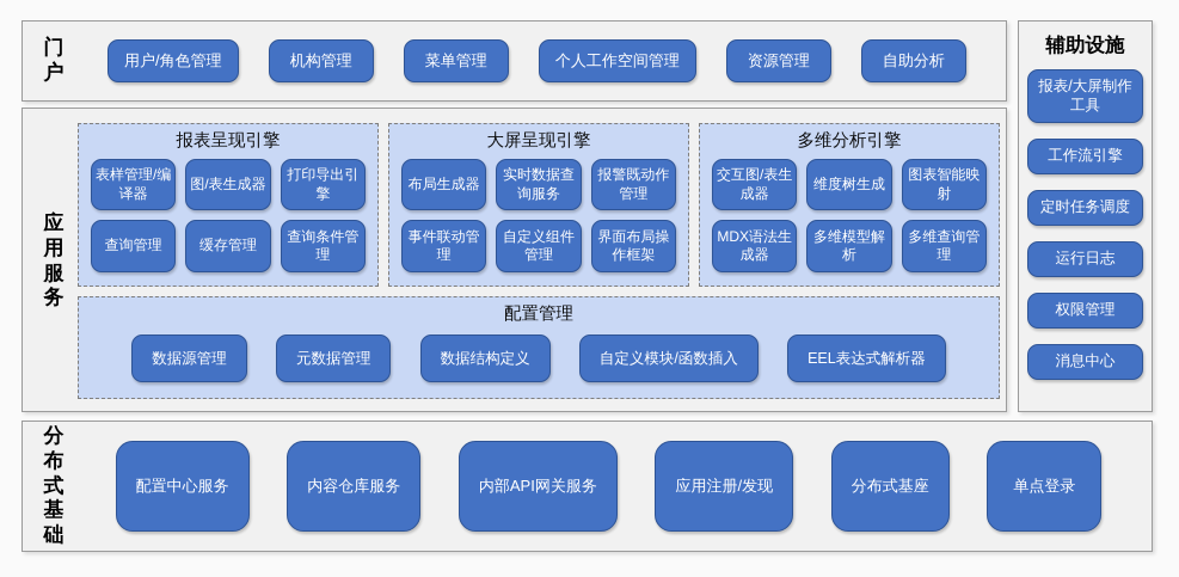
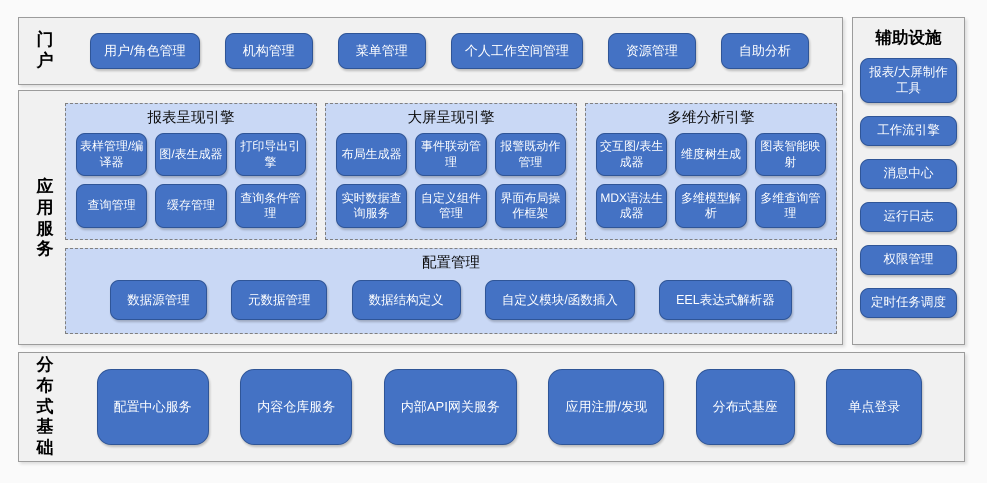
  门户
  用户/角色管理
  机构管理
  菜单管理
  个人工作空间管理
  资源管理
  自助分析
  应用服务
  报表呈现引擎
  表样管理/编译器
  图/表生成器
  打印导出引擎
  查询管理
  缓存管理
  查询条件管理
  大屏呈现引擎
  布局生成器
- 实时数据查询服务
+ 事件联动管理
  报警既动作管理
- 事件联动管理
+ 实时数据查询服务
  自定义组件管理
  界面布局操作框架
  多维分析引擎
  交互图/表生成器
  维度树生成
  图表智能映射
  MDX语法生成器
  多维模型解析
  多维查询管理
  配置管理
  数据源管理
  元数据管理
  数据结构定义
  自定义模块/函数插入
  EEL表达式解析器
  分布式基础
  配置中心服务
  内容仓库服务
  内部API网关服务
  应用注册/发现
  分布式基座
  单点登录
  辅助设施
  报表/大屏制作工具
  工作流引擎
- 定时任务调度
+ 消息中心
  运行日志
  权限管理
- 消息中心
+ 定时任务调度
